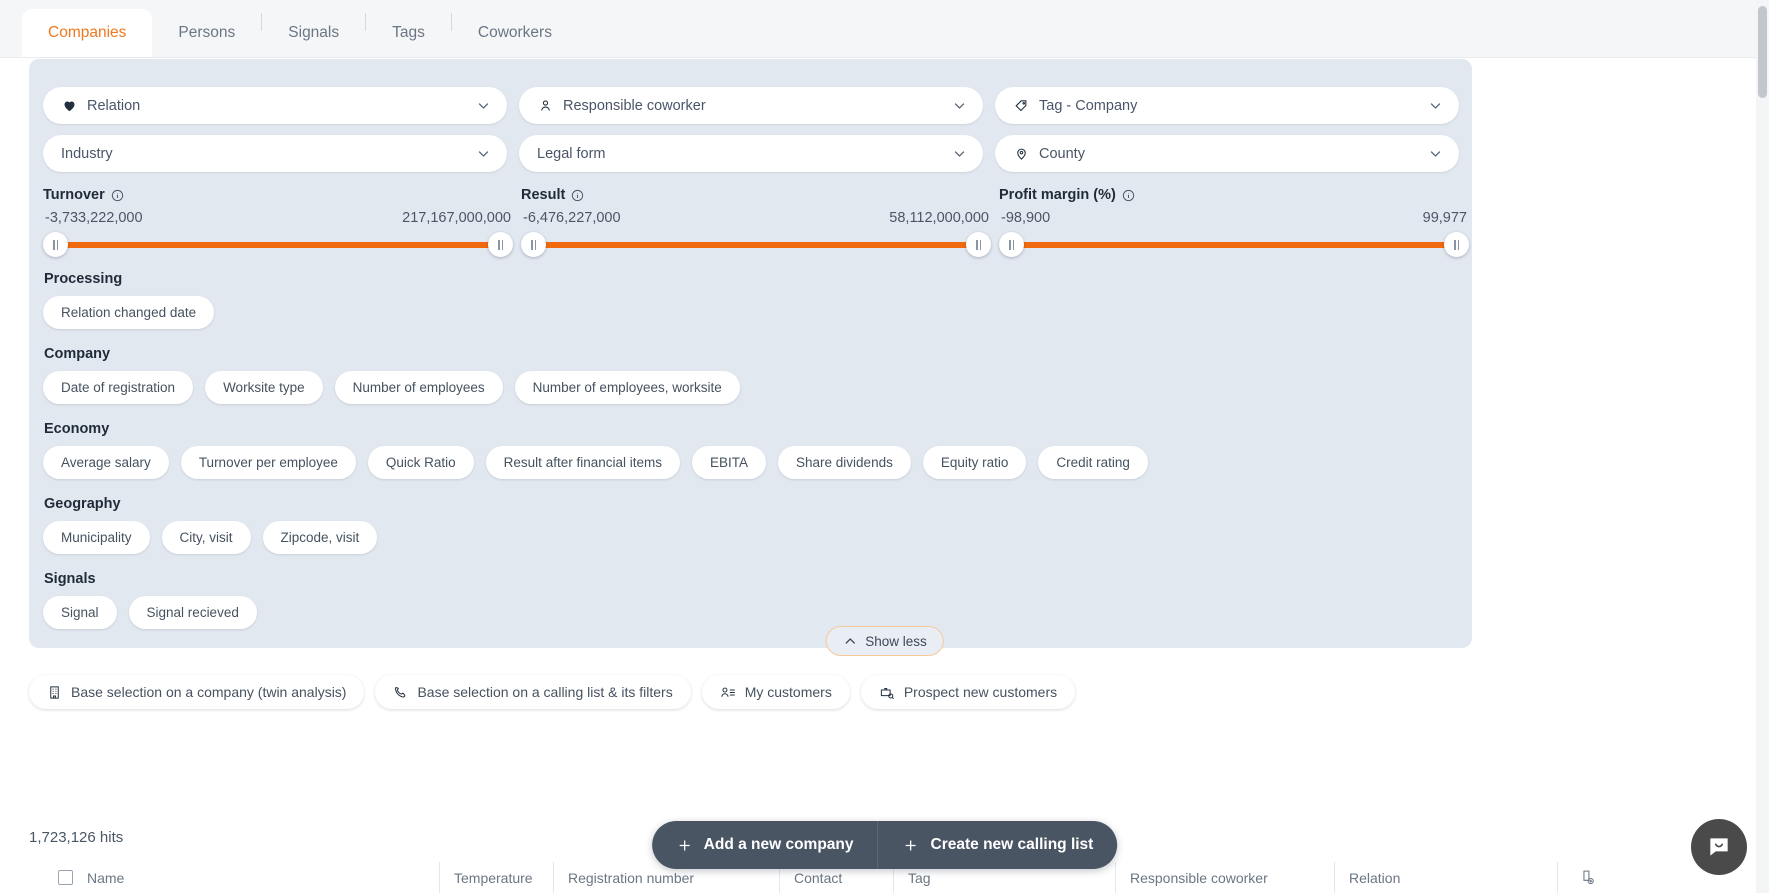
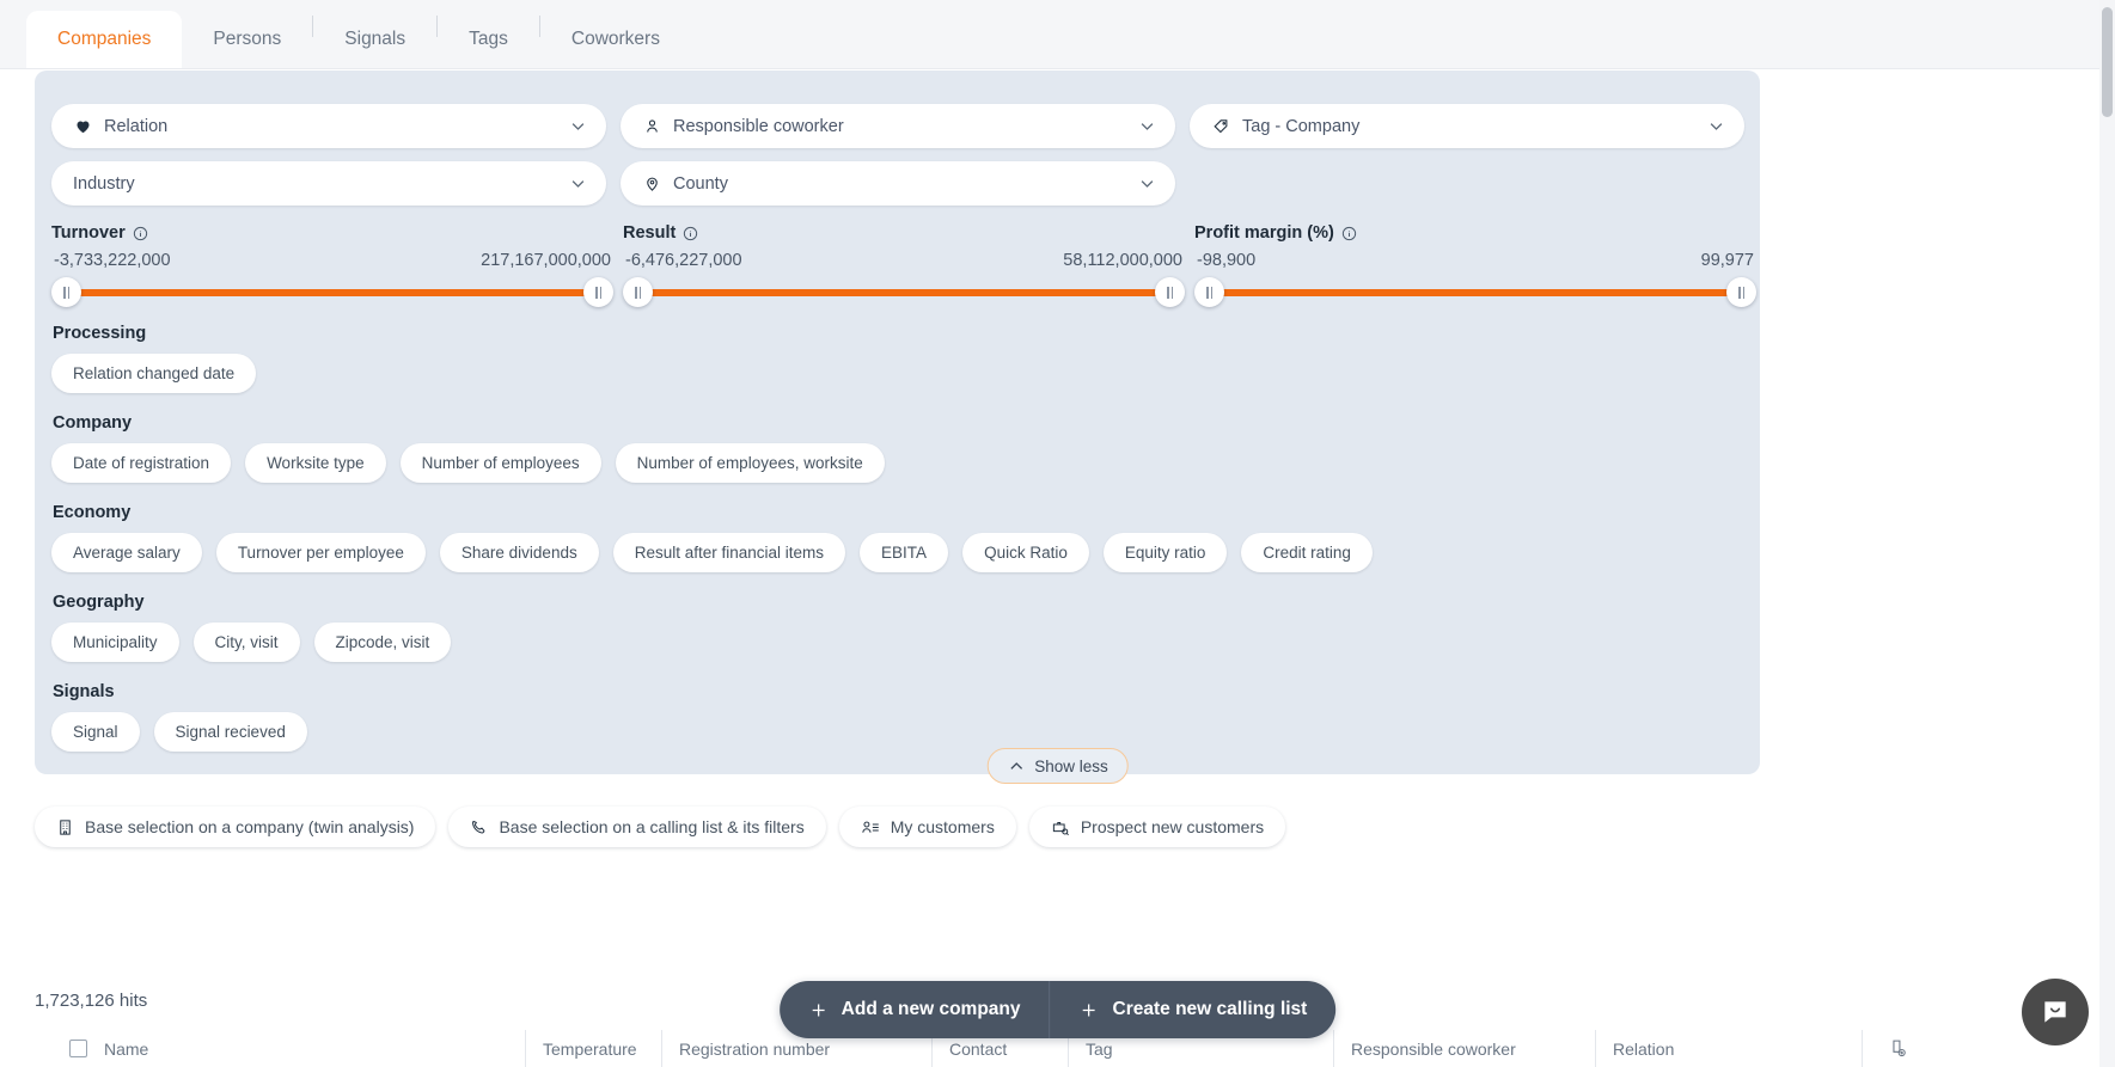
  Companies
  Persons
  Signals
  Tags
  Coworkers
  Relation
  Responsible coworker
  Tag - Company
  Industry
- Legal form
  County
  Turnover
  -3,733,222,000
  217,167,000,000
  Result
  -6,476,227,000
  58,112,000,000
  Profit margin (%)
  -98,900
  99,977
  Processing
  Relation changed date
  Company
  Date of registration
  Worksite type
  Number of employees
  Number of employees, worksite
  Economy
  Average salary
  Turnover per employee
- Quick Ratio
+ Share dividends
  Result after financial items
  EBITA
- Share dividends
+ Quick Ratio
  Equity ratio
  Credit rating
  Geography
  Municipality
  City, visit
  Zipcode, visit
  Signals
  Signal
  Signal recieved
  Show less
  Base selection on a company (twin analysis)
  Base selection on a calling list & its filters
  My customers
  Prospect new customers
  1,723,126 hits
  Name
  Temperature
  Registration number
  Contact
  Tag
  Responsible coworker
  Relation
  Add a new company
  Create new calling list
